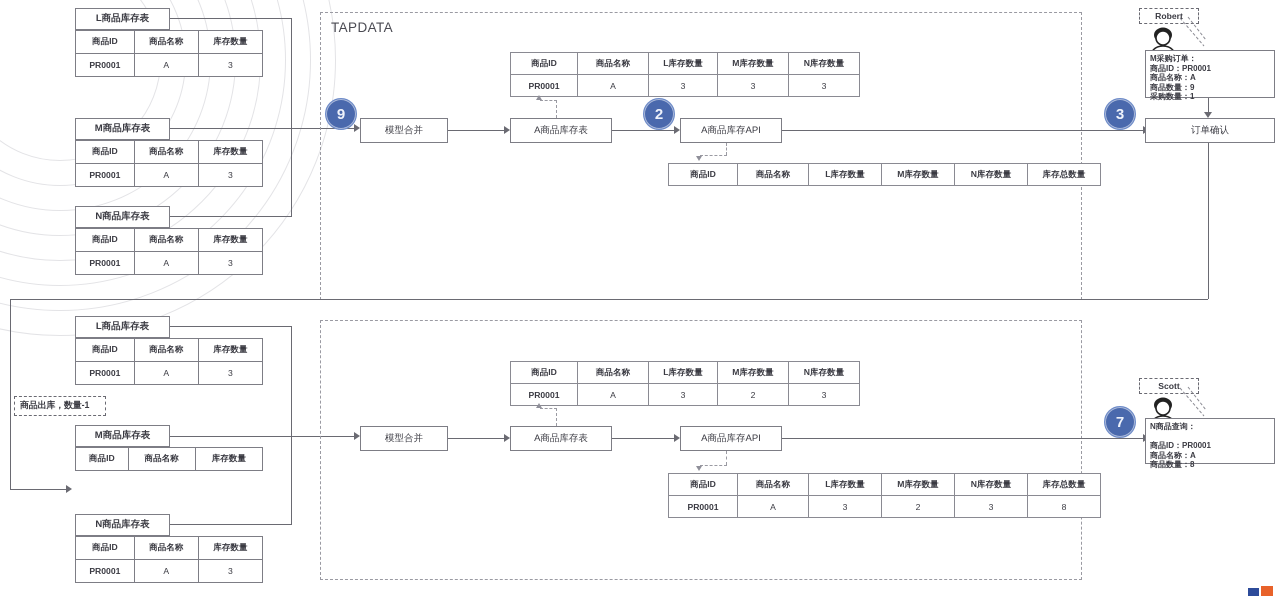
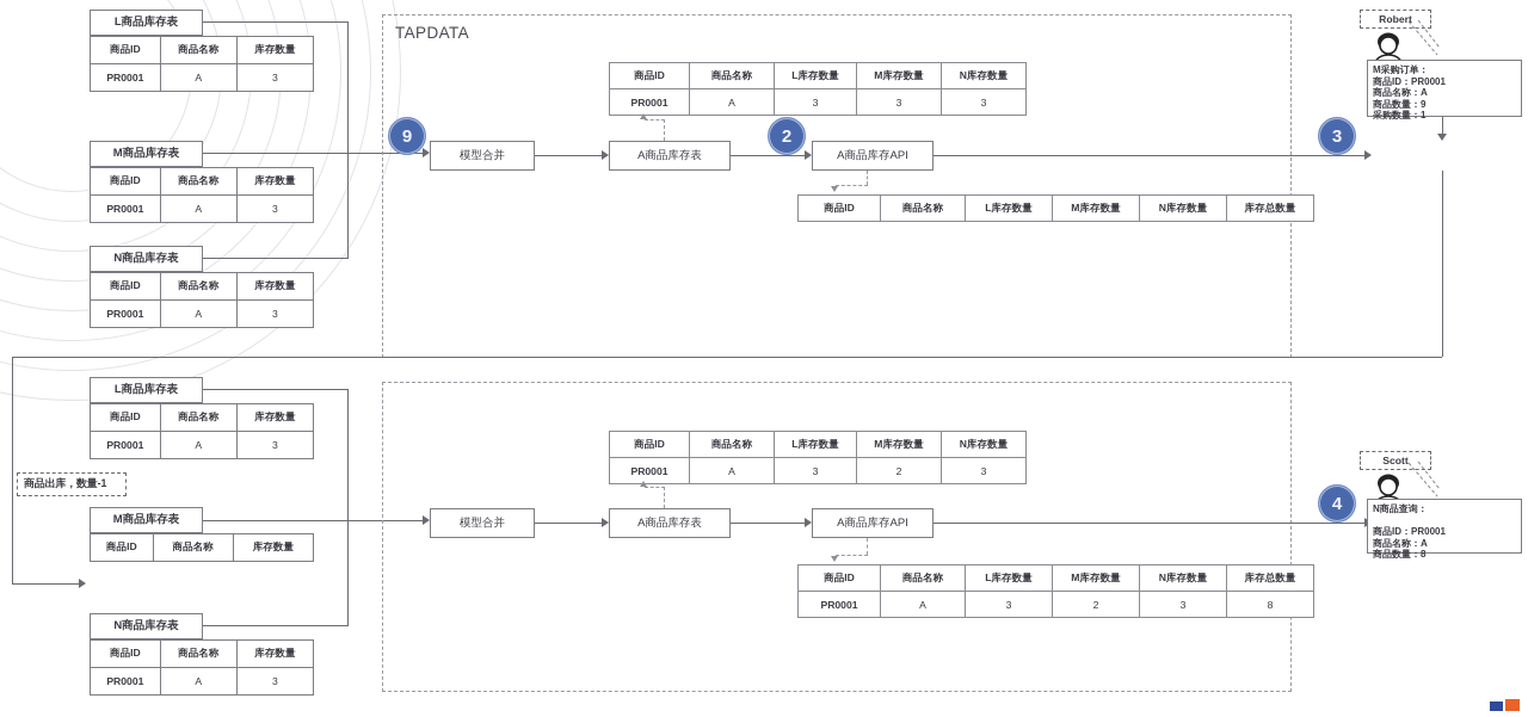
  L商品库存表
  商品ID	商品名称	库存数量
  PR0001	A	3
  M商品库存表
  商品ID	商品名称	库存数量
  PR0001	A	3
  N商品库存表
  商品ID	商品名称	库存数量
  PR0001	A	3
  TAPDATA
  9
  模型合并
  A商品库存表
  2
  A商品库存API
  商品ID	商品名称	L库存数量	M库存数量	N库存数量
  PR0001	A	3	3	3
  商品ID	商品名称	L库存数量	M库存数量	N库存数量	库存总数量
  3
  Robert
  M采购订单：
  商品ID：PR0001
  商品名称：A
  商品数量：9
  采购数量：1
- 订单确认
  L商品库存表
  商品ID	商品名称	库存数量
  PR0001	A	3
  商品出库，数量-1
  M商品库存表
  商品ID	商品名称	库存数量
  N商品库存表
  商品ID	商品名称	库存数量
  PR0001	A	3
  模型合并
  A商品库存表
  A商品库存API
  商品ID	商品名称	L库存数量	M库存数量	N库存数量
  PR0001	A	3	2	3
  商品ID	商品名称	L库存数量	M库存数量	N库存数量	库存总数量
  PR0001	A	3	2	3	8
- 7
+ 4
  Scott
  N商品查询：
  商品ID：PR0001
  商品名称：A
  商品数量：8
